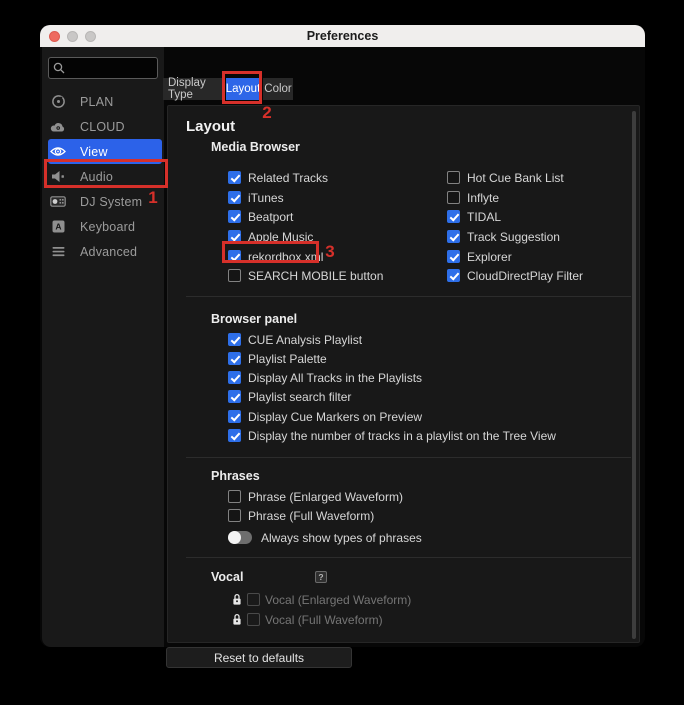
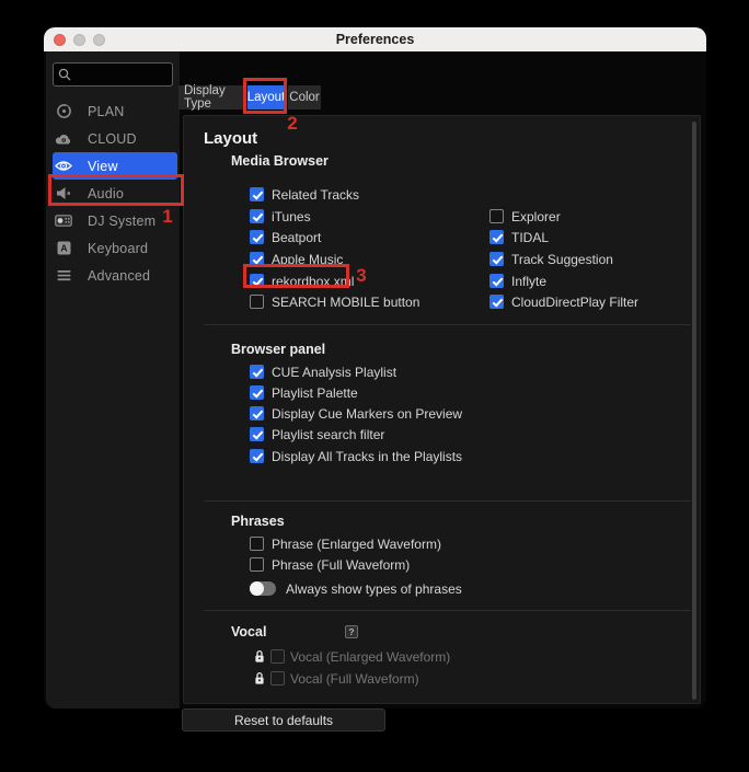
  Preferences
  PLAN
  CLOUD
  View
  Audio
  DJ System
  A
  Keyboard
  Advanced
  Display Type
  Layout
  Color
  Layout
  Media Browser
  Related Tracks
  iTunes
  Beatport
  Apple Music
  rekordbox xml
  SEARCH MOBILE button
- Hot Cue Bank List
- Inflyte
+ Explorer
  TIDAL
  Track Suggestion
- Explorer
+ Inflyte
  CloudDirectPlay Filter
  Browser panel
  CUE Analysis Playlist
  Playlist Palette
- Display All Tracks in the Playlists
+ Display Cue Markers on Preview
  Playlist search filter
- Display Cue Markers on Preview
+ Display All Tracks in the Playlists
- Display the number of tracks in a playlist on the Tree View
  Phrases
  Phrase (Enlarged Waveform)
  Phrase (Full Waveform)
  Always show types of phrases
  Vocal
  ?
  Vocal (Enlarged Waveform)
  Vocal (Full Waveform)
  Reset to defaults
  1
  2
  3
